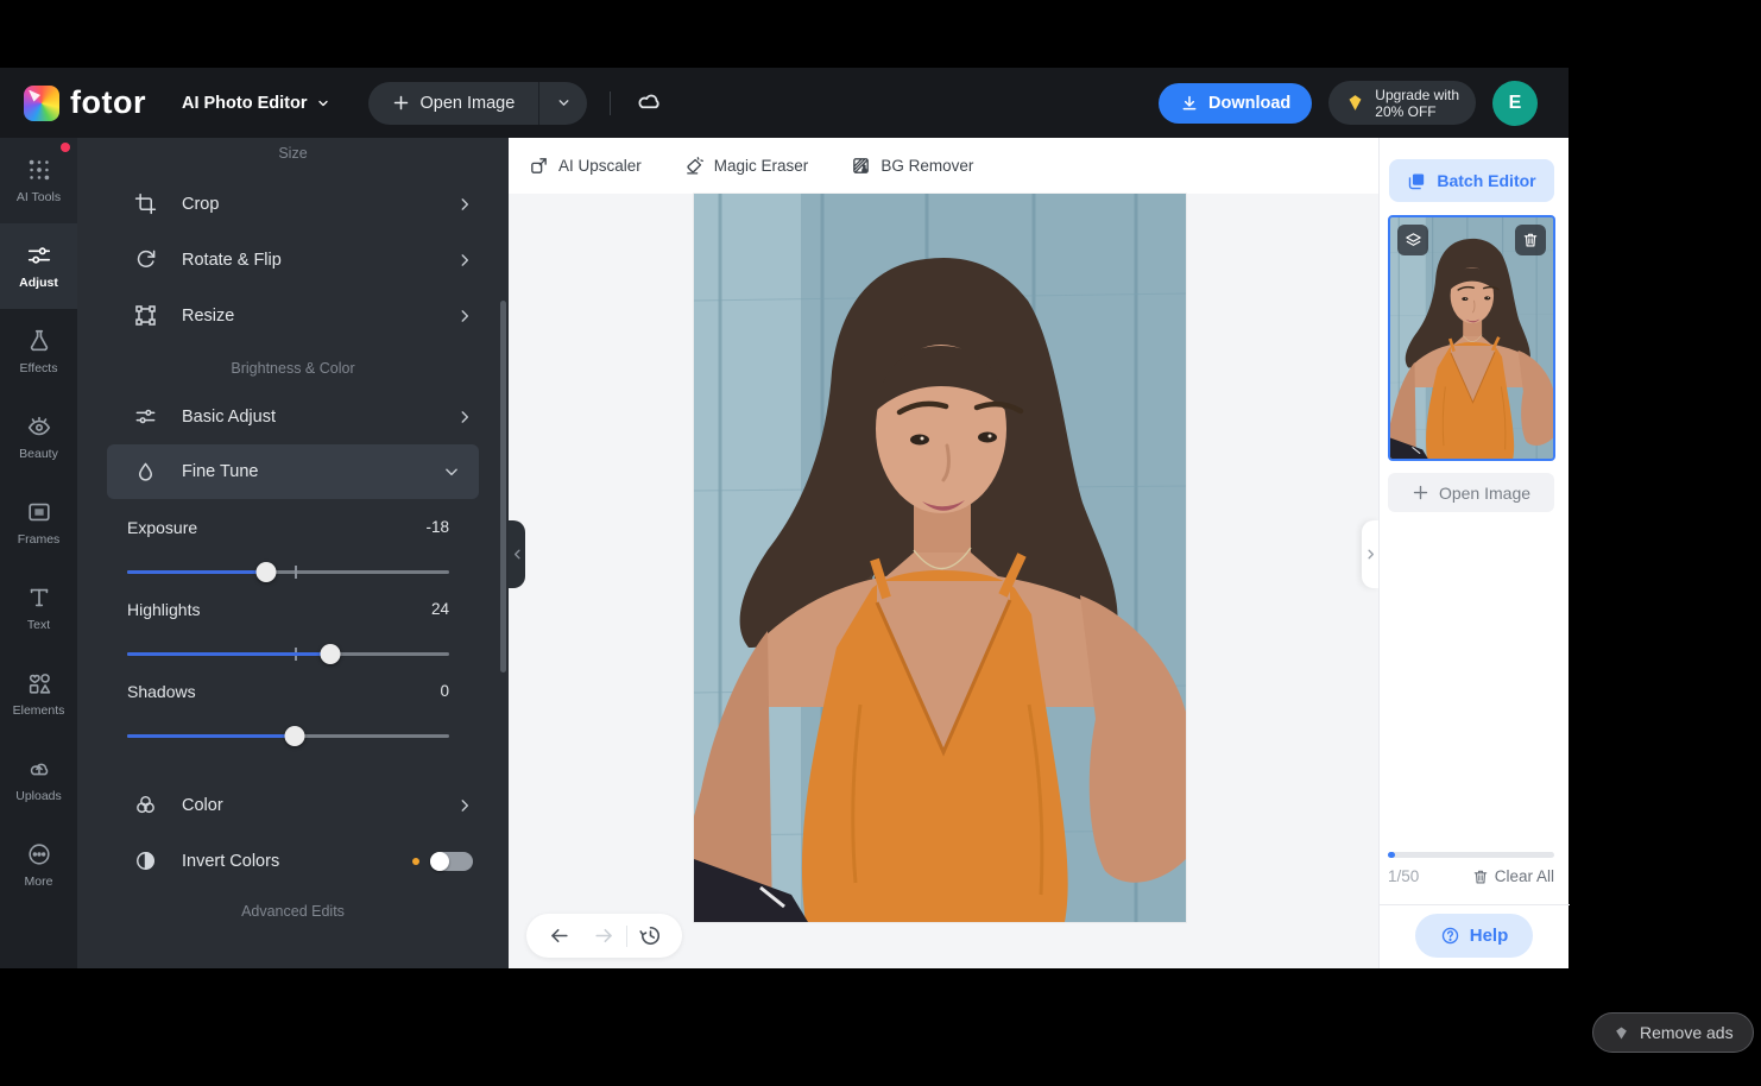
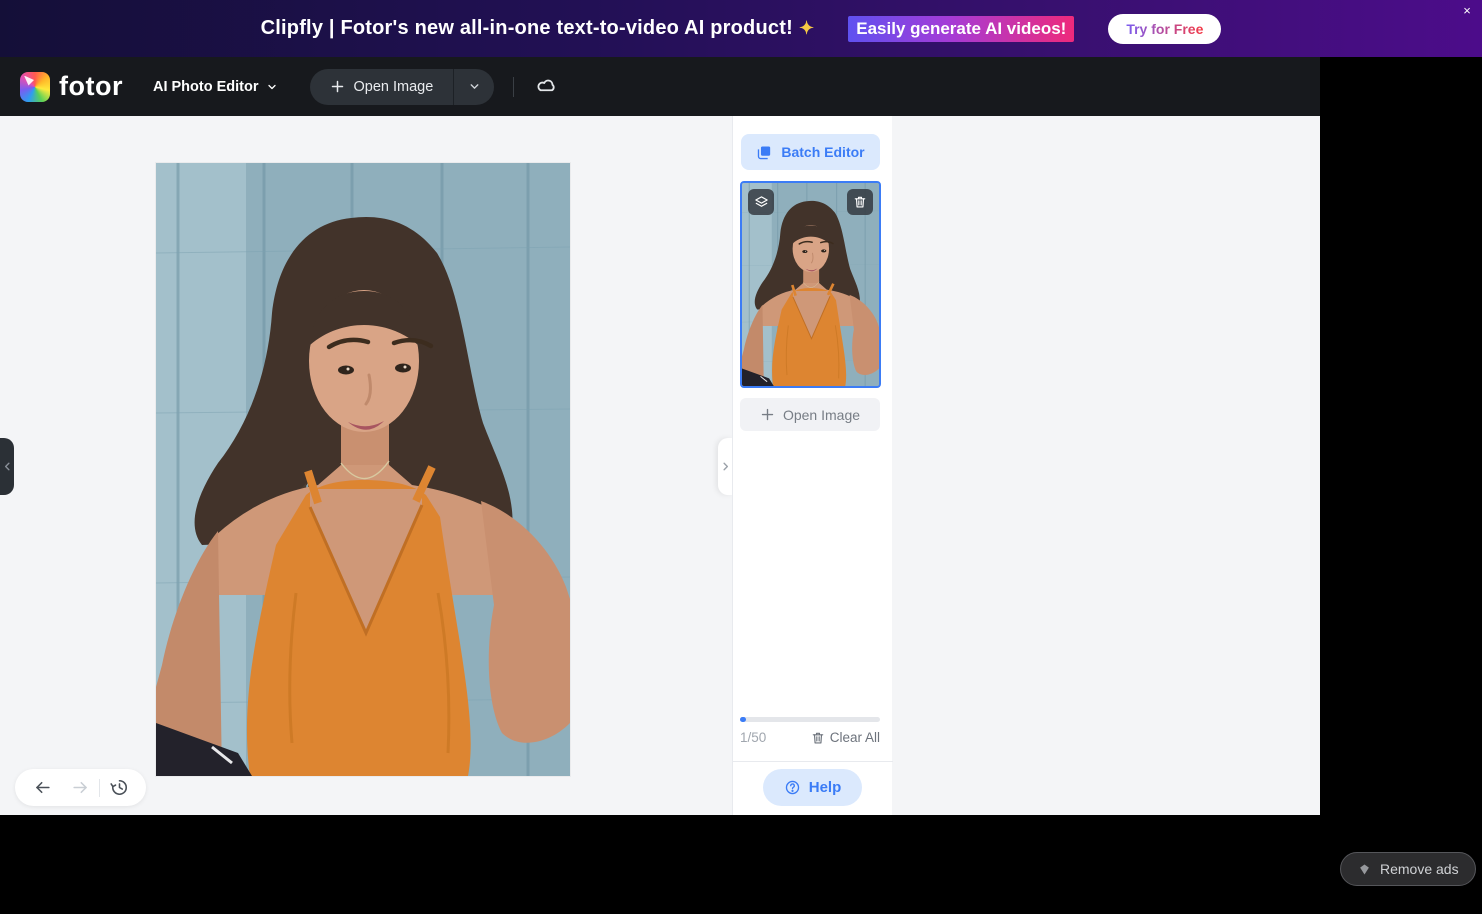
+ Clipfly | Fotor's new all-in-one text-to-video AI product! ✦
+ Easily generate AI videos!
+ Try for Free
+ ×
  fotor
  AI Photo Editor
  Open Image
- Download
- Upgrade with
- 20% OFF
- E
- AI Tools
- Adjust
- Effects
- Beauty
- Frames
- Text
- Elements
- Uploads
- More
- Size
- Crop
- Rotate & Flip
- Resize
- Brightness & Color
- Basic Adjust
- Fine Tune
- Exposure
- -18
- Highlights
- 24
- Shadows
- 0
- Color
- Invert Colors
- Advanced Edits
- AI Upscaler
- Magic Eraser
- BG Remover
  Batch Editor
  Open Image
  1/50
  Clear All
  Help
  Remove ads
